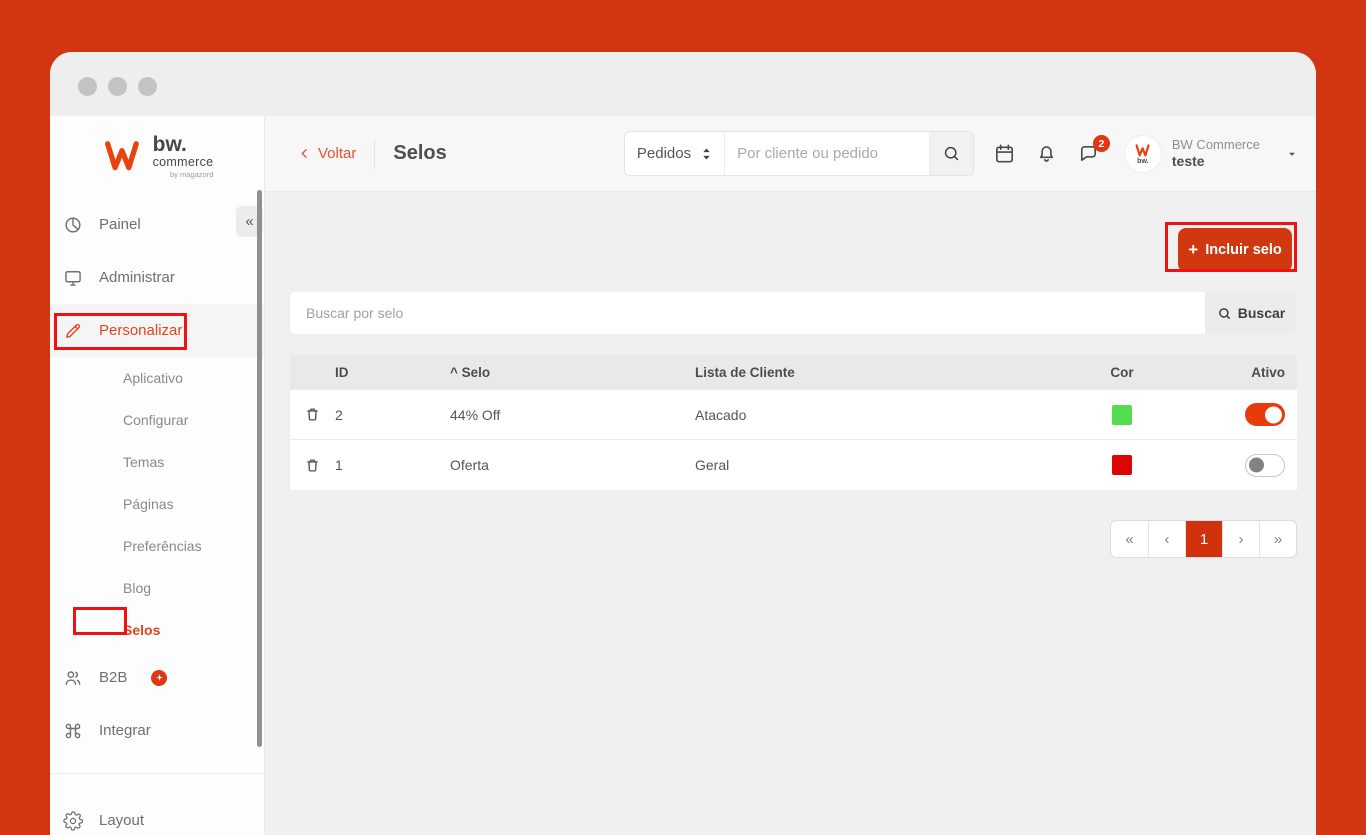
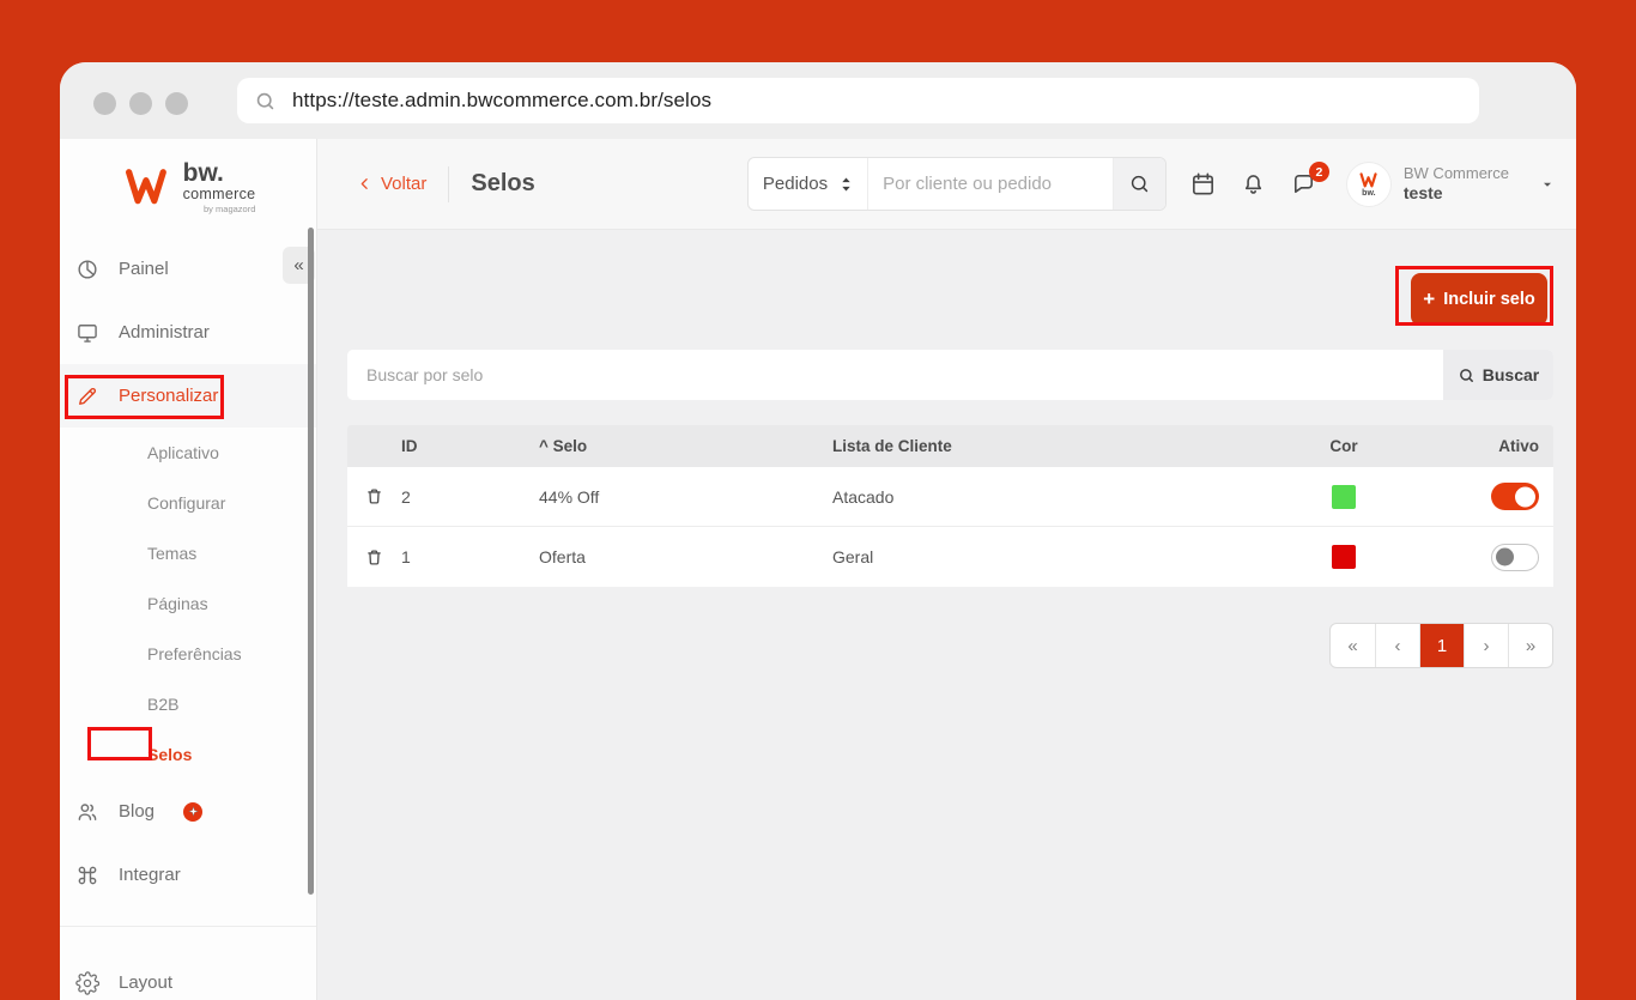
+ https://teste.admin.bwcommerce.com.br/selos
  bw.
  commerce
  by magazord
  «
  Painel
  Administrar
  Personalizar
  Aplicativo
  Configurar
  Temas
  Páginas
  Preferências
- Blog
+ B2B
  Selos
- B2B
+ Blog
  Integrar
  Layout
  Voltar
  Selos
  Pedidos
  Por cliente ou pedido
  2
  BW Commerce
  teste
  +
  Incluir selo
  Buscar por selo
  Buscar
  ID
  ^ Selo
  Lista de Cliente
  Cor
  Ativo
  2
  44% Off
  Atacado
  1
  Oferta
  Geral
  «
  ‹
  1
  ›
  »
